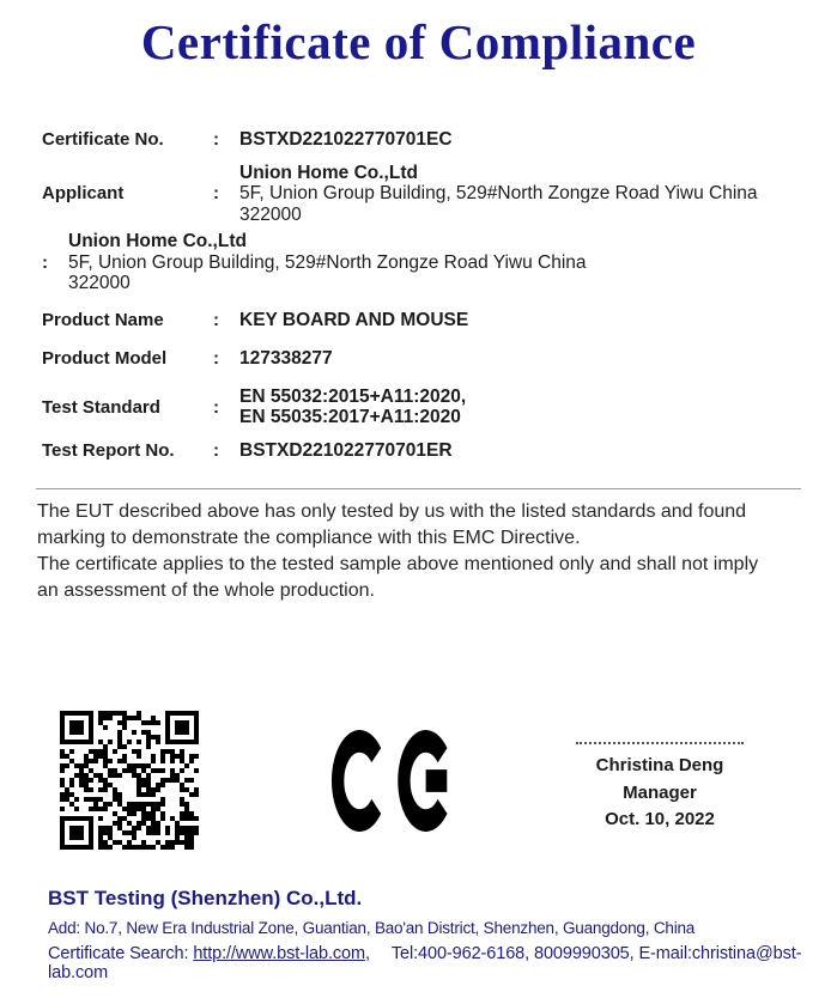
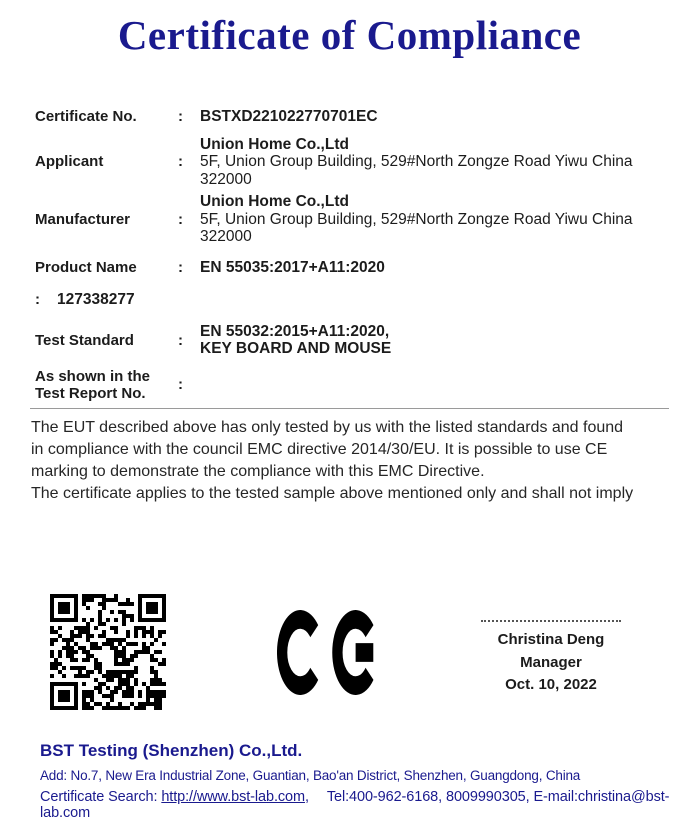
  Certificate of Compliance
  Certificate No.
  :
  BSTXD221022770701EC
  Applicant
  :
  Union Home Co.,Ltd
  5F, Union Group Building, 529#North Zongze Road Yiwu China
  322000
+ Manufacturer
  :
  Union Home Co.,Ltd
  5F, Union Group Building, 529#North Zongze Road Yiwu China
  322000
  Product Name
  :
- KEY BOARD AND MOUSE
+ EN 55035:2017+A11:2020
- Product Model
  :
  127338277
  Test Standard
  :
  EN 55032:2015+A11:2020,
- EN 55035:2017+A11:2020
+ KEY BOARD AND MOUSE
+ As shown in the
  Test Report No.
  :
- BSTXD221022770701ER
  The EUT described above has only tested by us with the listed standards and found
+ in compliance with the council EMC directive 2014/30/EU. It is possible to use CE
  marking to demonstrate the compliance with this EMC Directive.
  The certificate applies to the tested sample above mentioned only and shall not imply
- an assessment of the whole production.
  Christina Deng
  Manager
  Oct. 10, 2022
  BST Testing (Shenzhen) Co.,Ltd.
  Add: No.7, New Era Industrial Zone, Guantian, Bao'an District, Shenzhen, Guangdong, China
  Certificate Search: http://www.bst-lab.com, Tel:400-962-6168, 8009990305, E-mail:christina@bst-lab.com
